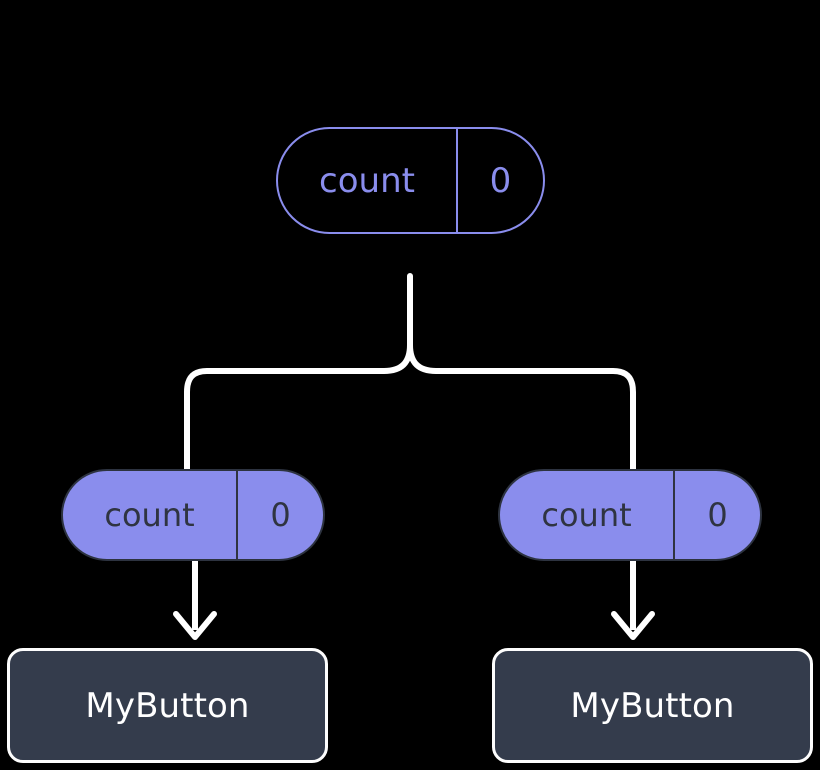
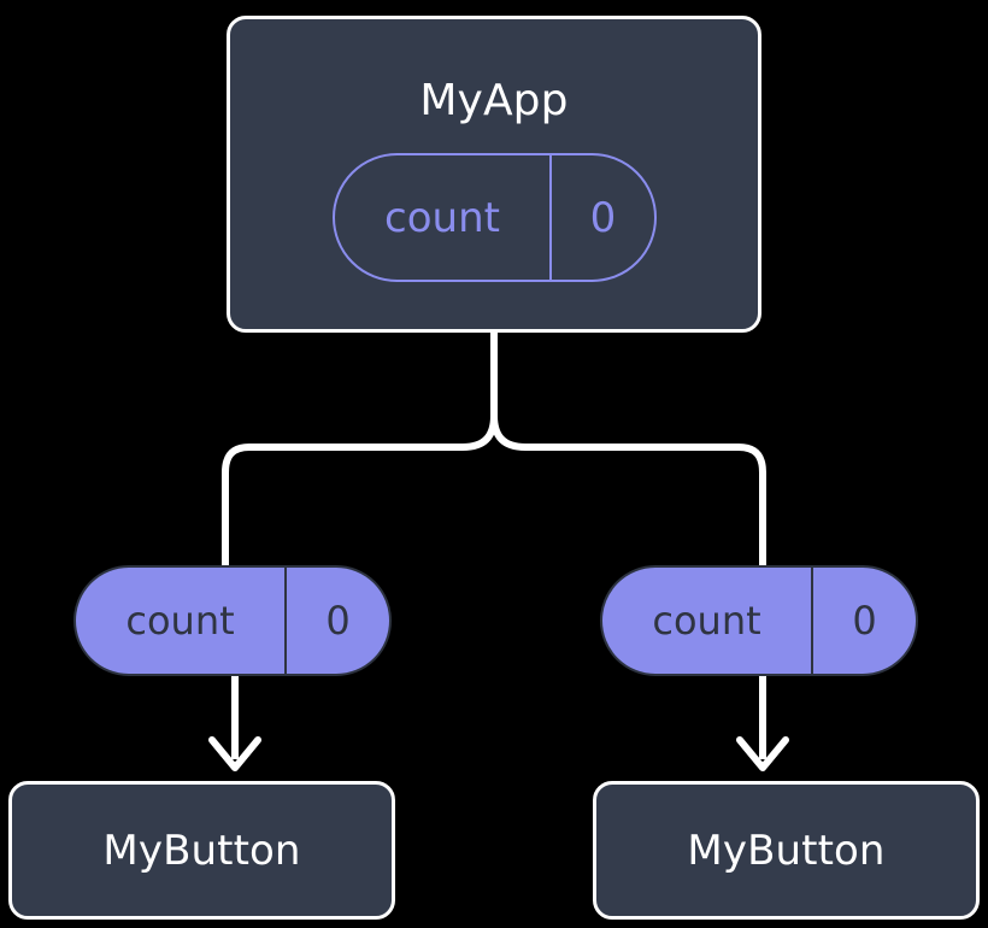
+ MyApp
  count
  0
  count
  0
  MyButton
  count
  0
  MyButton
